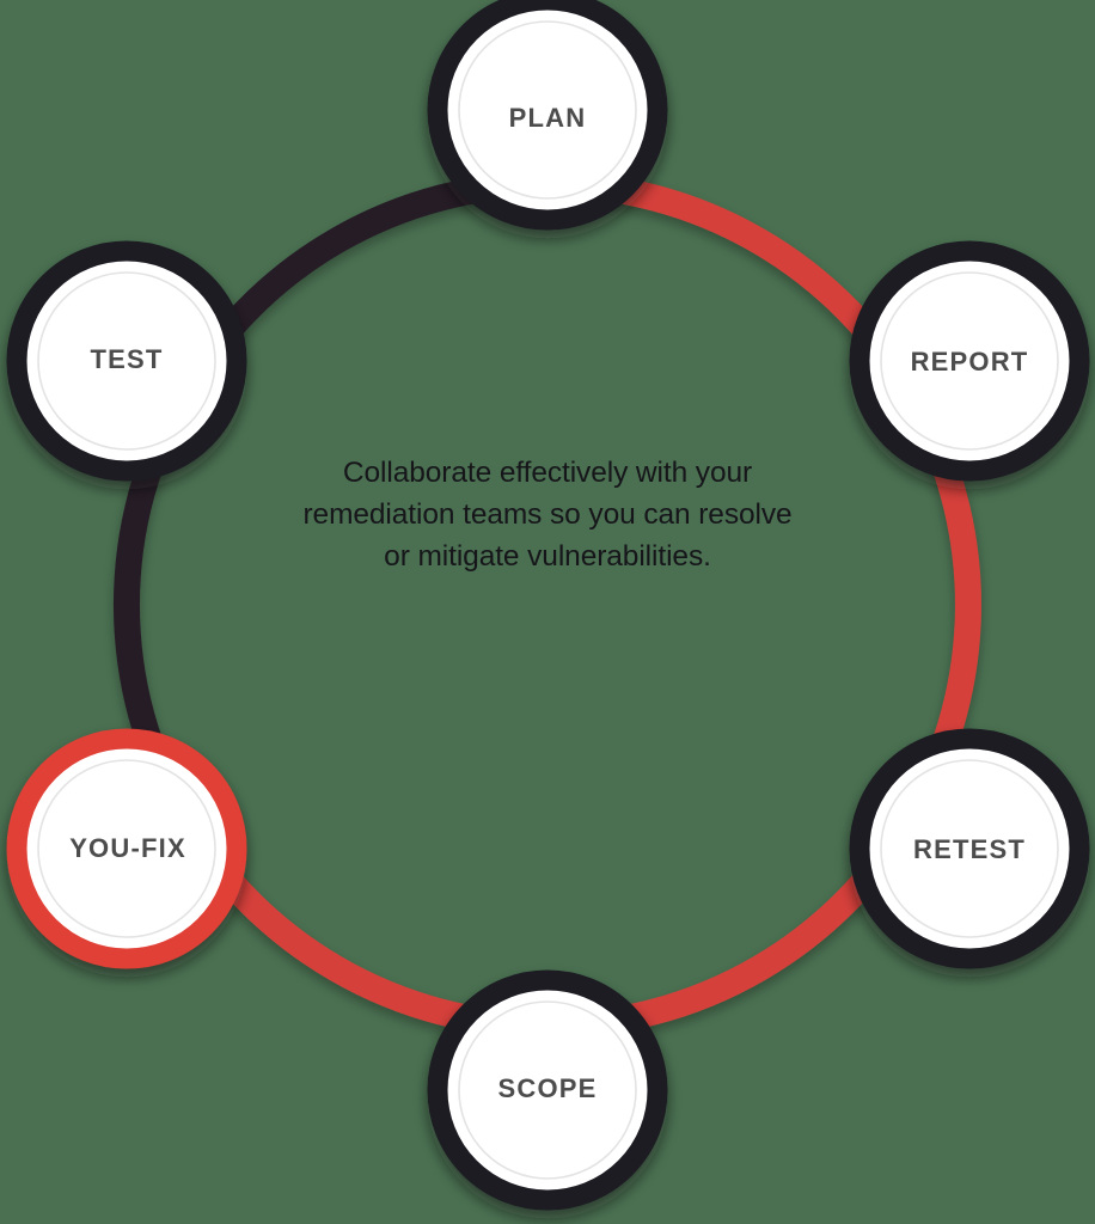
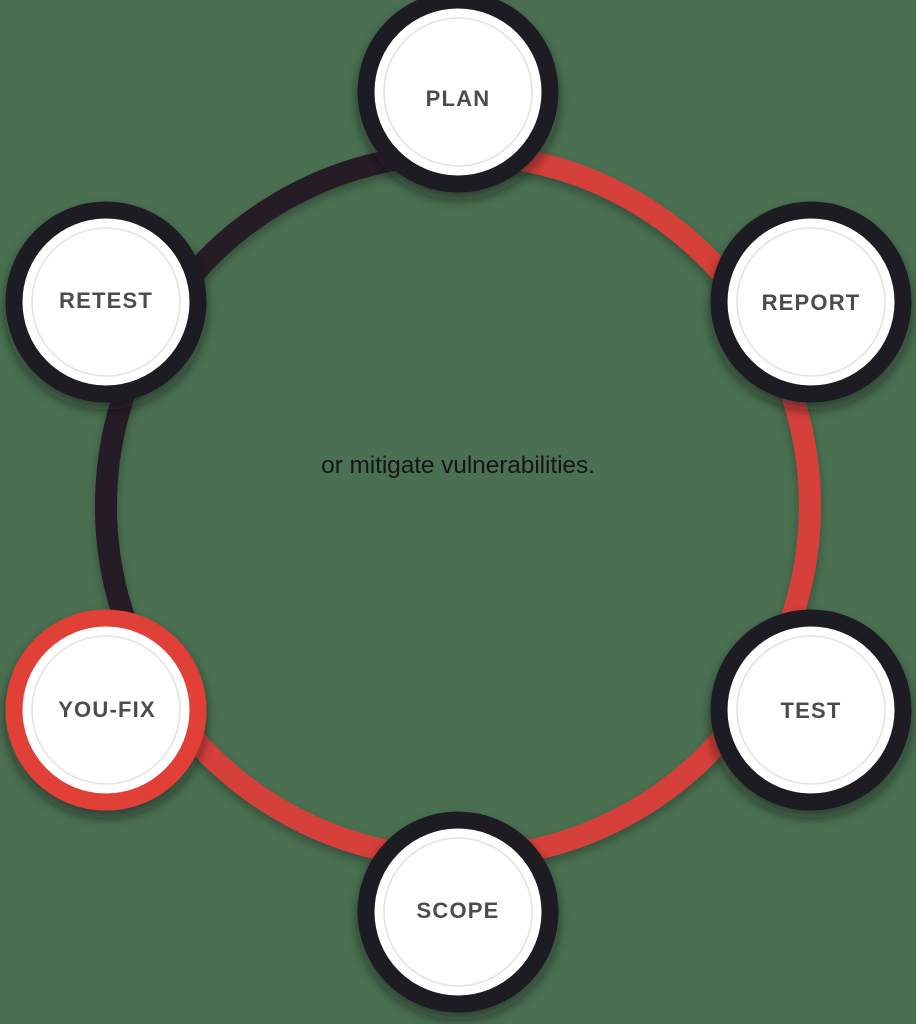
  PLAN
  REPORT
- RETEST
+ TEST
  SCOPE
  YOU-FIX
- TEST
+ RETEST
- Collaborate effectively with your
- remediation teams so you can resolve
  or mitigate vulnerabilities.
